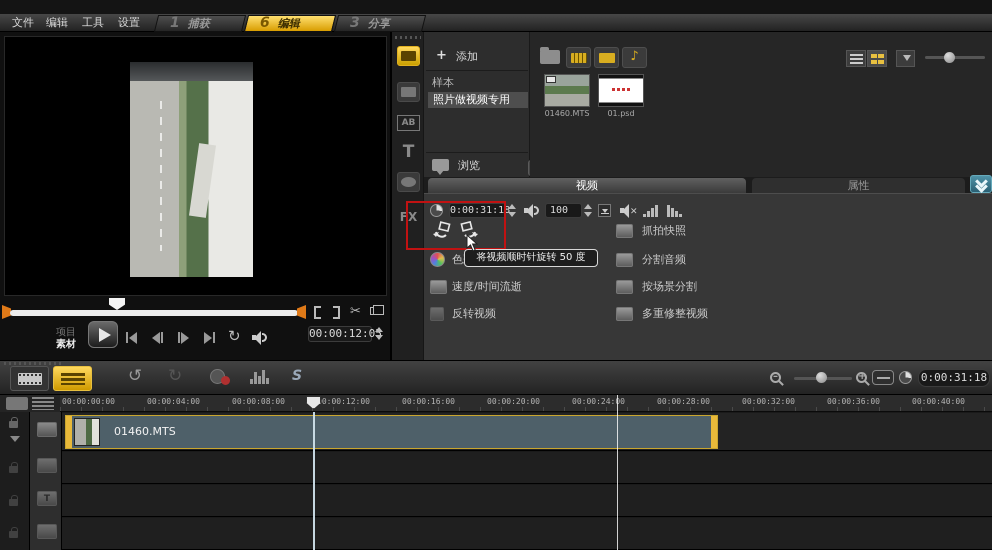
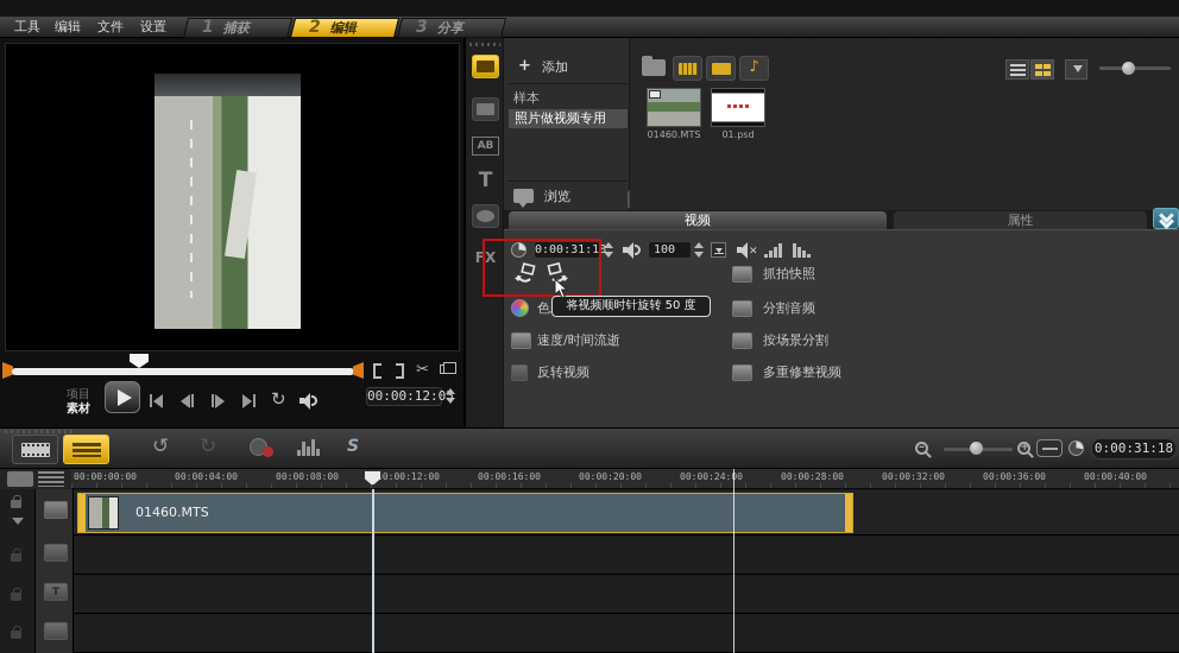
- 文件
+ 工具
  编辑
- 工具
+ 文件
  设置
  1 捕获
- 6 编辑
+ 2 编辑
  3 分享
  ✂
  项目
  素材
  ↻
  00:00:12:0
  AB
  T
  FX
  +
  添加
  样本
  照片做视频专用
  浏览
  ♪
  01460.MTS
  01.psd
  视频
  属性
  0:00:31:1
  100
  ✕
  将视频顺时针旋转 50 度
  速度/时间流逝
  反转视频
  抓拍快照
  分割音频
  按场景分割
  多重修整视频
  ↺
  ↻
  S
  –
  +
  0:00:31:18
  00:00:00:00
  00:00:04:00
  00:00:08:00
  0:00:12:00
  00:00:16:00
  00:00:20:00
  00:00:24:00
  00:00:28:00
  00:00:32:00
  00:00:36:00
  00:00:40:00
  T
  01460.MTS
